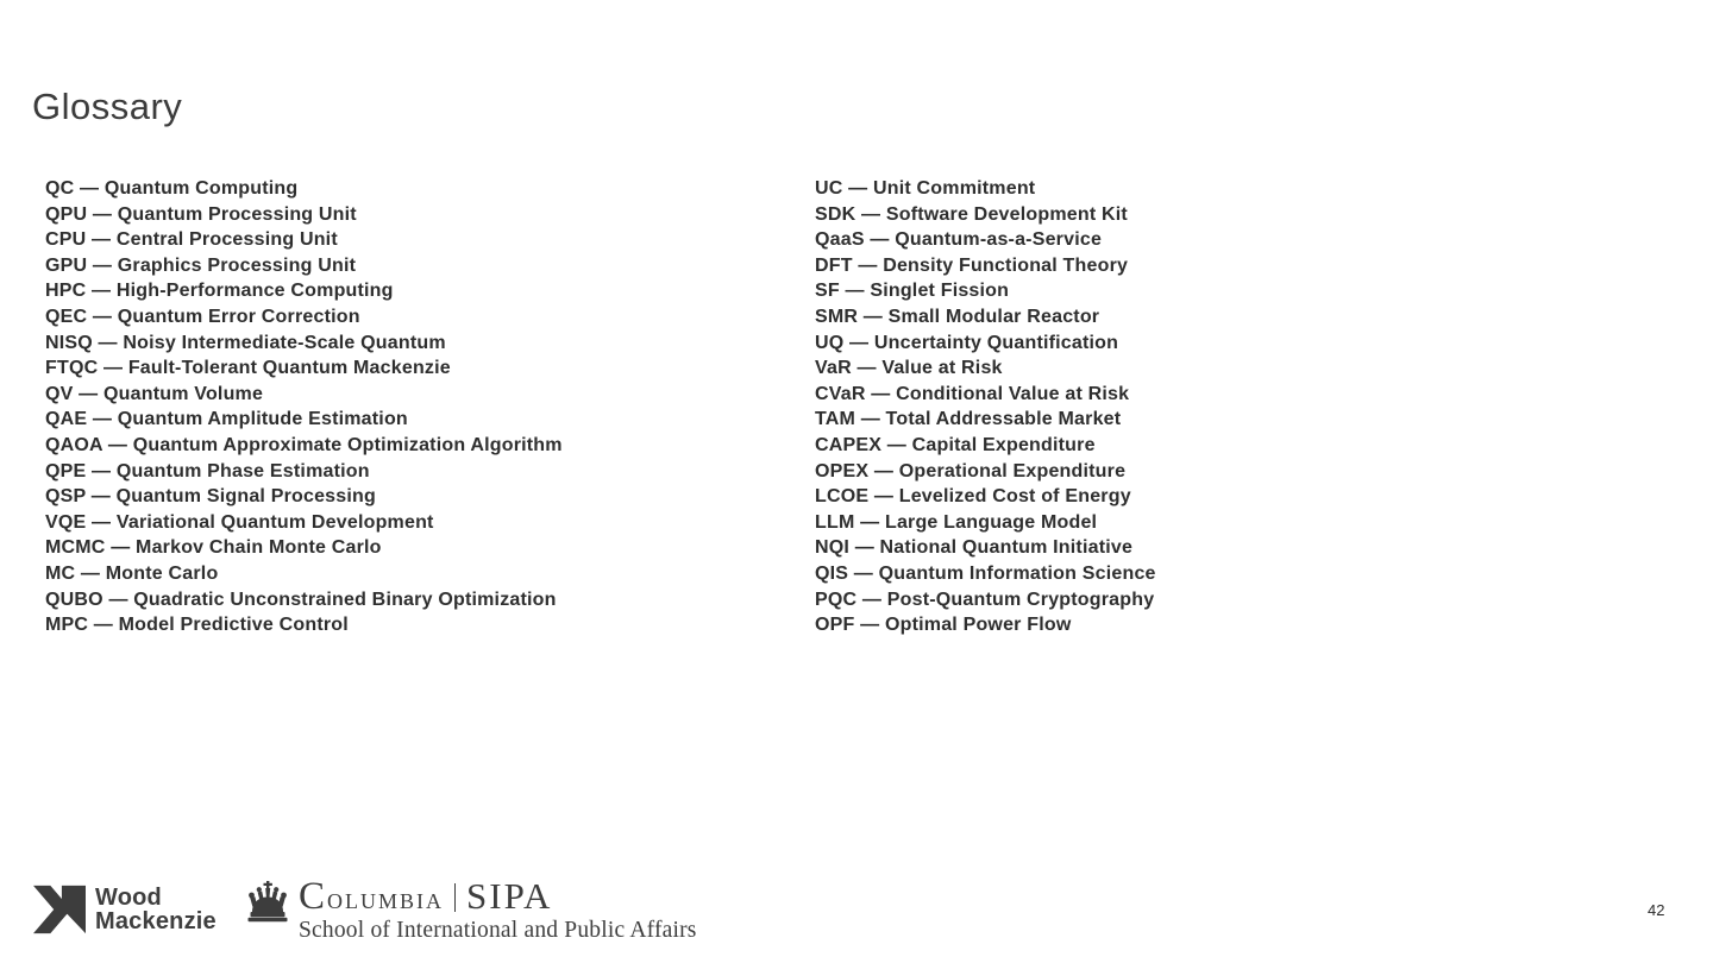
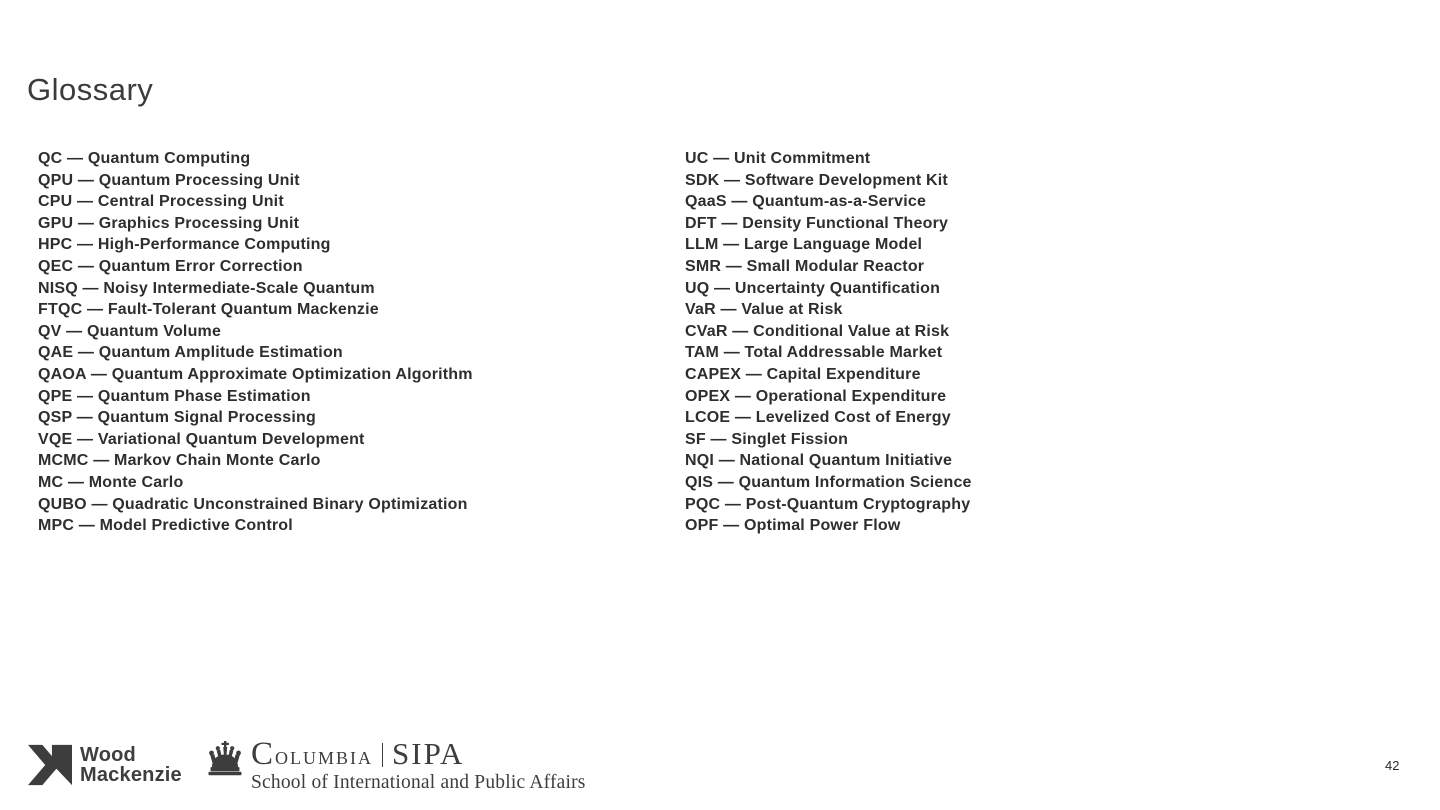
  Glossary
  QC — Quantum Computing
  QPU — Quantum Processing Unit
  CPU — Central Processing Unit
  GPU — Graphics Processing Unit
  HPC — High-Performance Computing
  QEC — Quantum Error Correction
  NISQ — Noisy Intermediate-Scale Quantum
  FTQC — Fault-Tolerant Quantum Mackenzie
  QV — Quantum Volume
  QAE — Quantum Amplitude Estimation
  QAOA — Quantum Approximate Optimization Algorithm
  QPE — Quantum Phase Estimation
  QSP — Quantum Signal Processing
  VQE — Variational Quantum Development
  MCMC — Markov Chain Monte Carlo
  MC — Monte Carlo
  QUBO — Quadratic Unconstrained Binary Optimization
  MPC — Model Predictive Control
  UC — Unit Commitment
  SDK — Software Development Kit
  QaaS — Quantum-as-a-Service
  DFT — Density Functional Theory
- SF — Singlet Fission
+ LLM — Large Language Model
  SMR — Small Modular Reactor
  UQ — Uncertainty Quantification
  VaR — Value at Risk
  CVaR — Conditional Value at Risk
  TAM — Total Addressable Market
  CAPEX — Capital Expenditure
  OPEX — Operational Expenditure
  LCOE — Levelized Cost of Energy
- LLM — Large Language Model
+ SF — Singlet Fission
  NQI — National Quantum Initiative
  QIS — Quantum Information Science
  PQC — Post-Quantum Cryptography
  OPF — Optimal Power Flow
  Wood
  Mackenzie
  Columbia
  SIPA
  School of International and Public Affairs
  42
